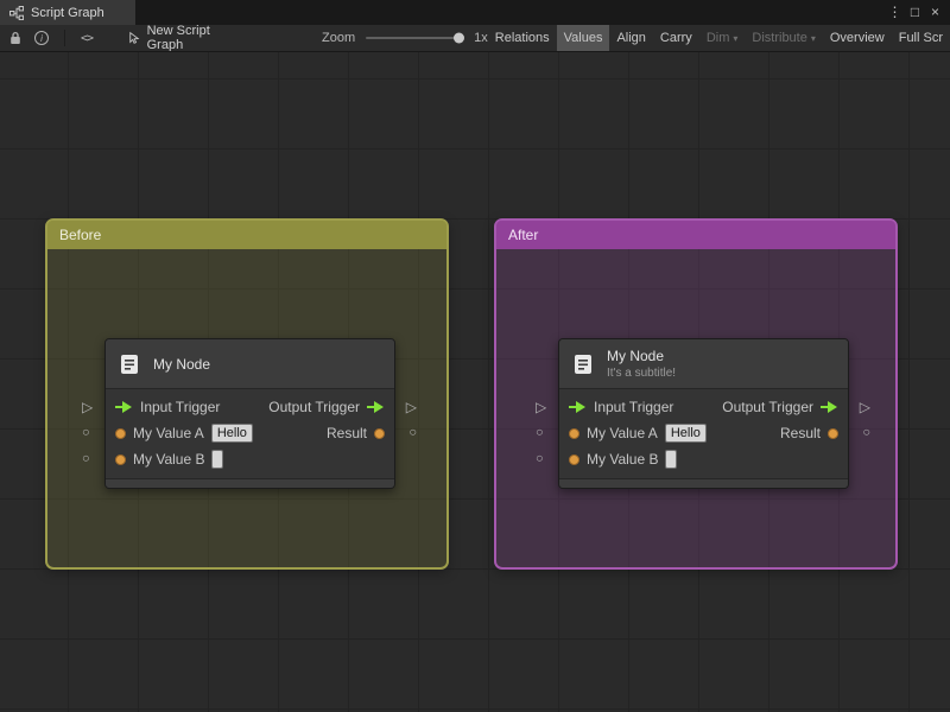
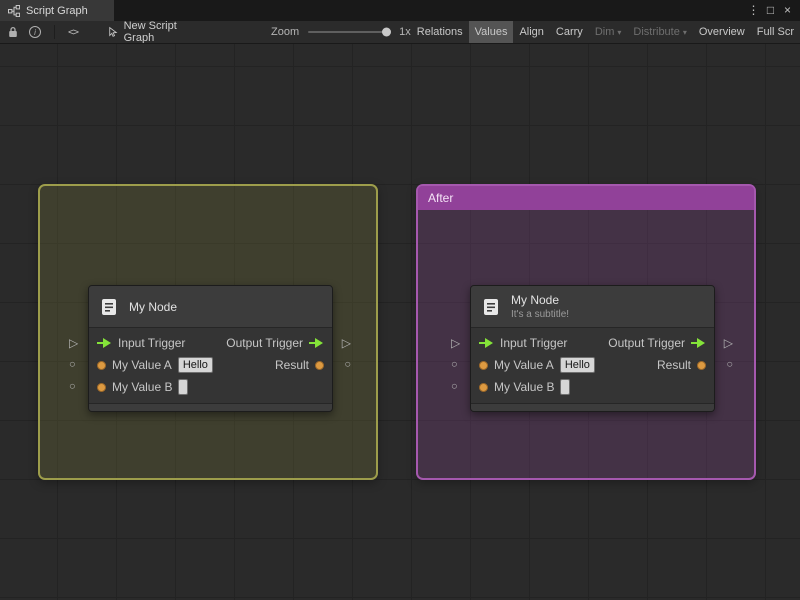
  Script Graph
  ⋮
  □
  ×
  i
  <>
  New Script Graph
  Zoom
  1x
  Relations
  Values
  Align
  Carry
  Dim
  ▾
  Distribute
  ▾
  Overview
  Full Scr
- Before
  My Node
  ▷
  Input Trigger
  Output Trigger
  ▷
  ○
  My Value A
  Hello
  Result
  ○
  ○
  My Value B
  After
  My Node
  It's a subtitle!
  ▷
  Input Trigger
  Output Trigger
  ▷
  ○
  My Value A
  Hello
  Result
  ○
  ○
  My Value B
